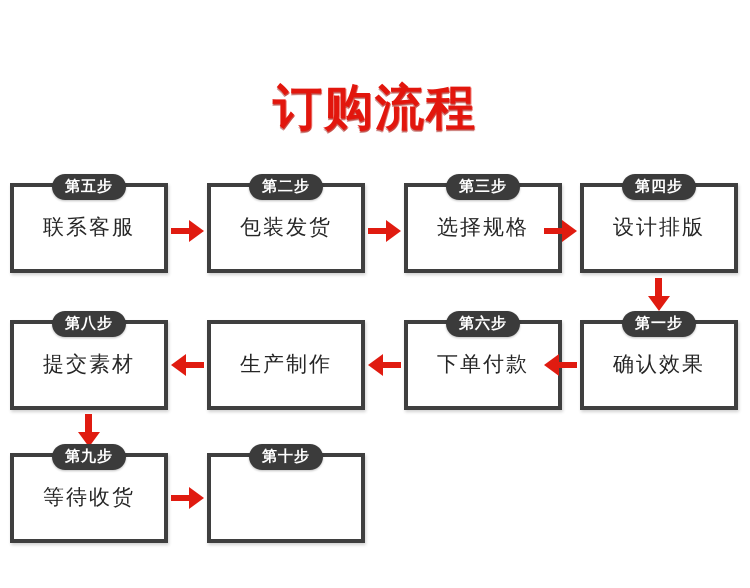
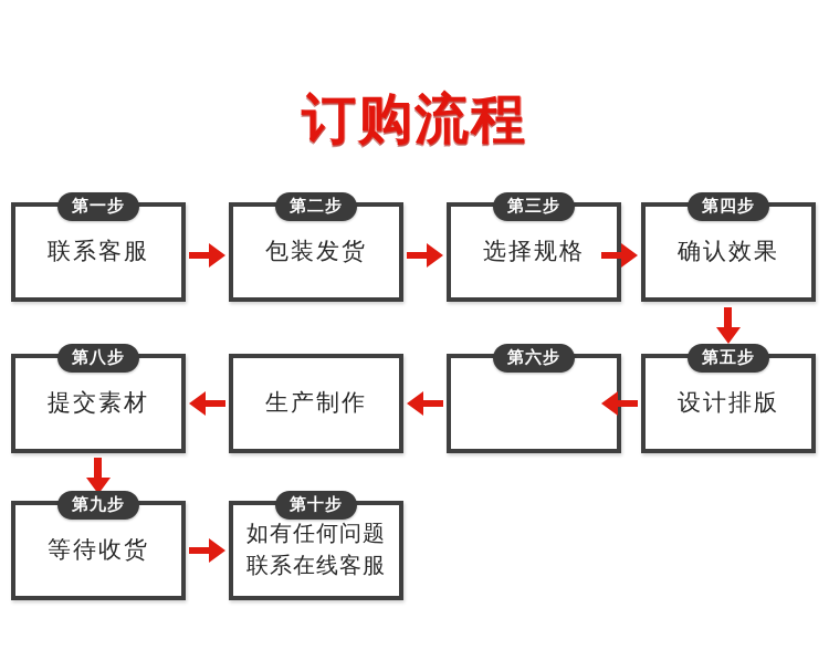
  订购流程
- 第五步
+ 第一步
  联系客服
  第二步
  包装发货
  第三步
  选择规格
  第四步
- 设计排版
+ 确认效果
  第八步
  提交素材
  生产制作
  第六步
- 下单付款
- 第一步
+ 第五步
- 确认效果
+ 设计排版
  第九步
  等待收货
  第十步
+ 如有任何问题
+ 联系在线客服
